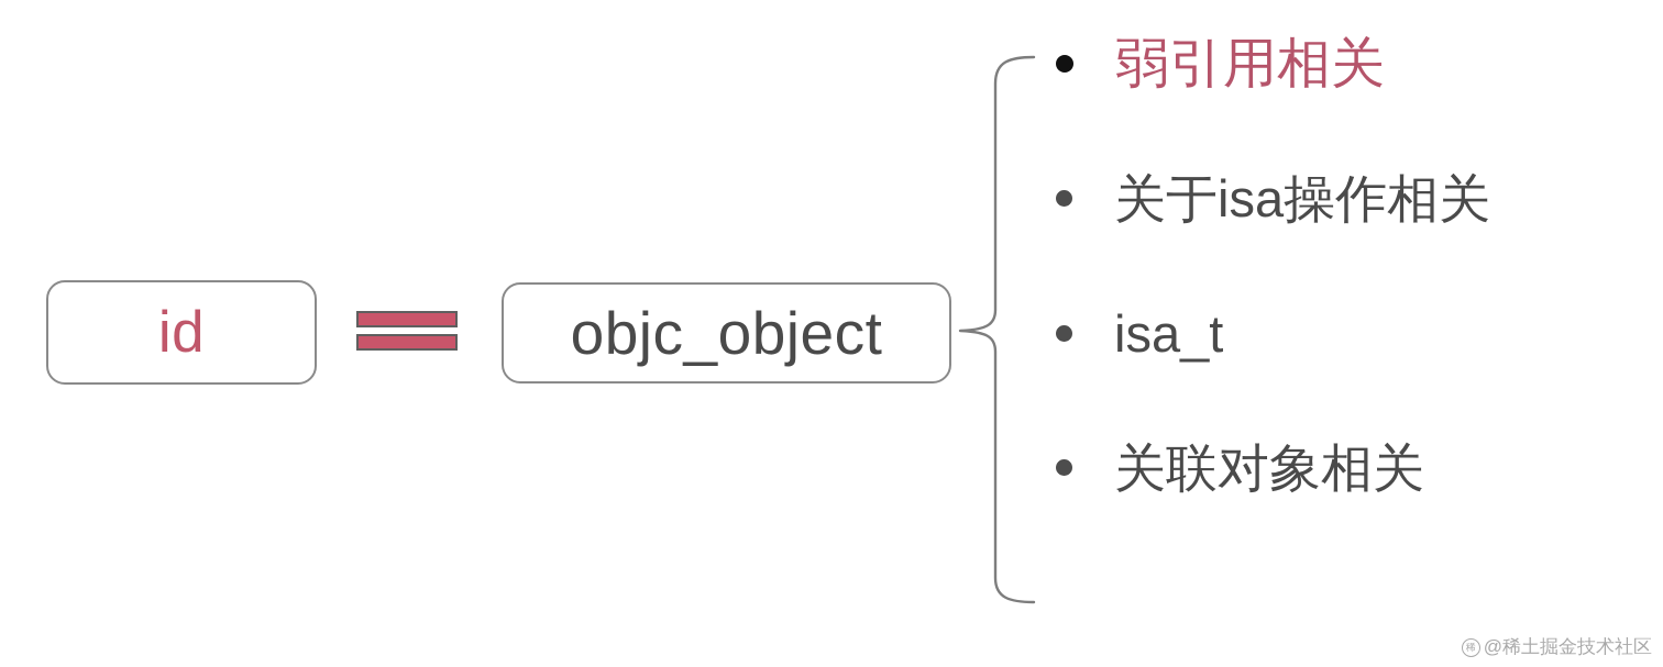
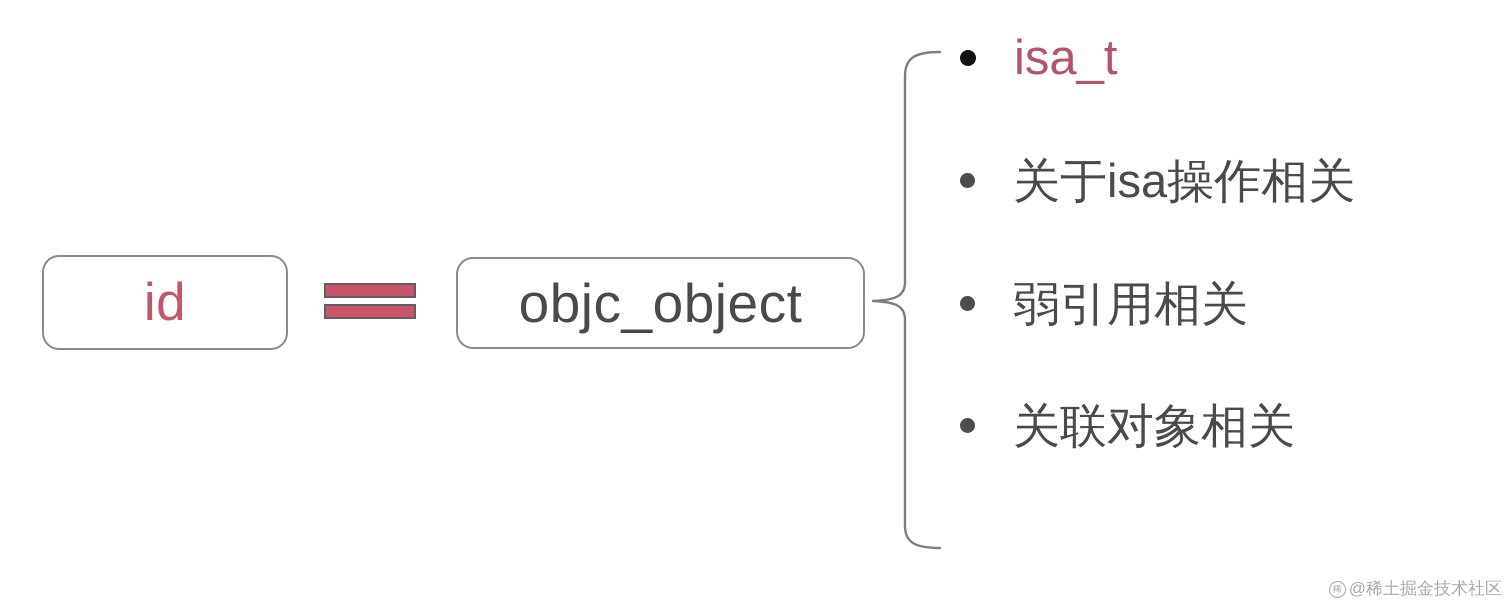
  id
  objc_object
- 弱引用相关
+ isa_t
  关于isa操作相关
- isa_t
+ 弱引用相关
  关联对象相关
  稀
  @稀土掘金技术社区
